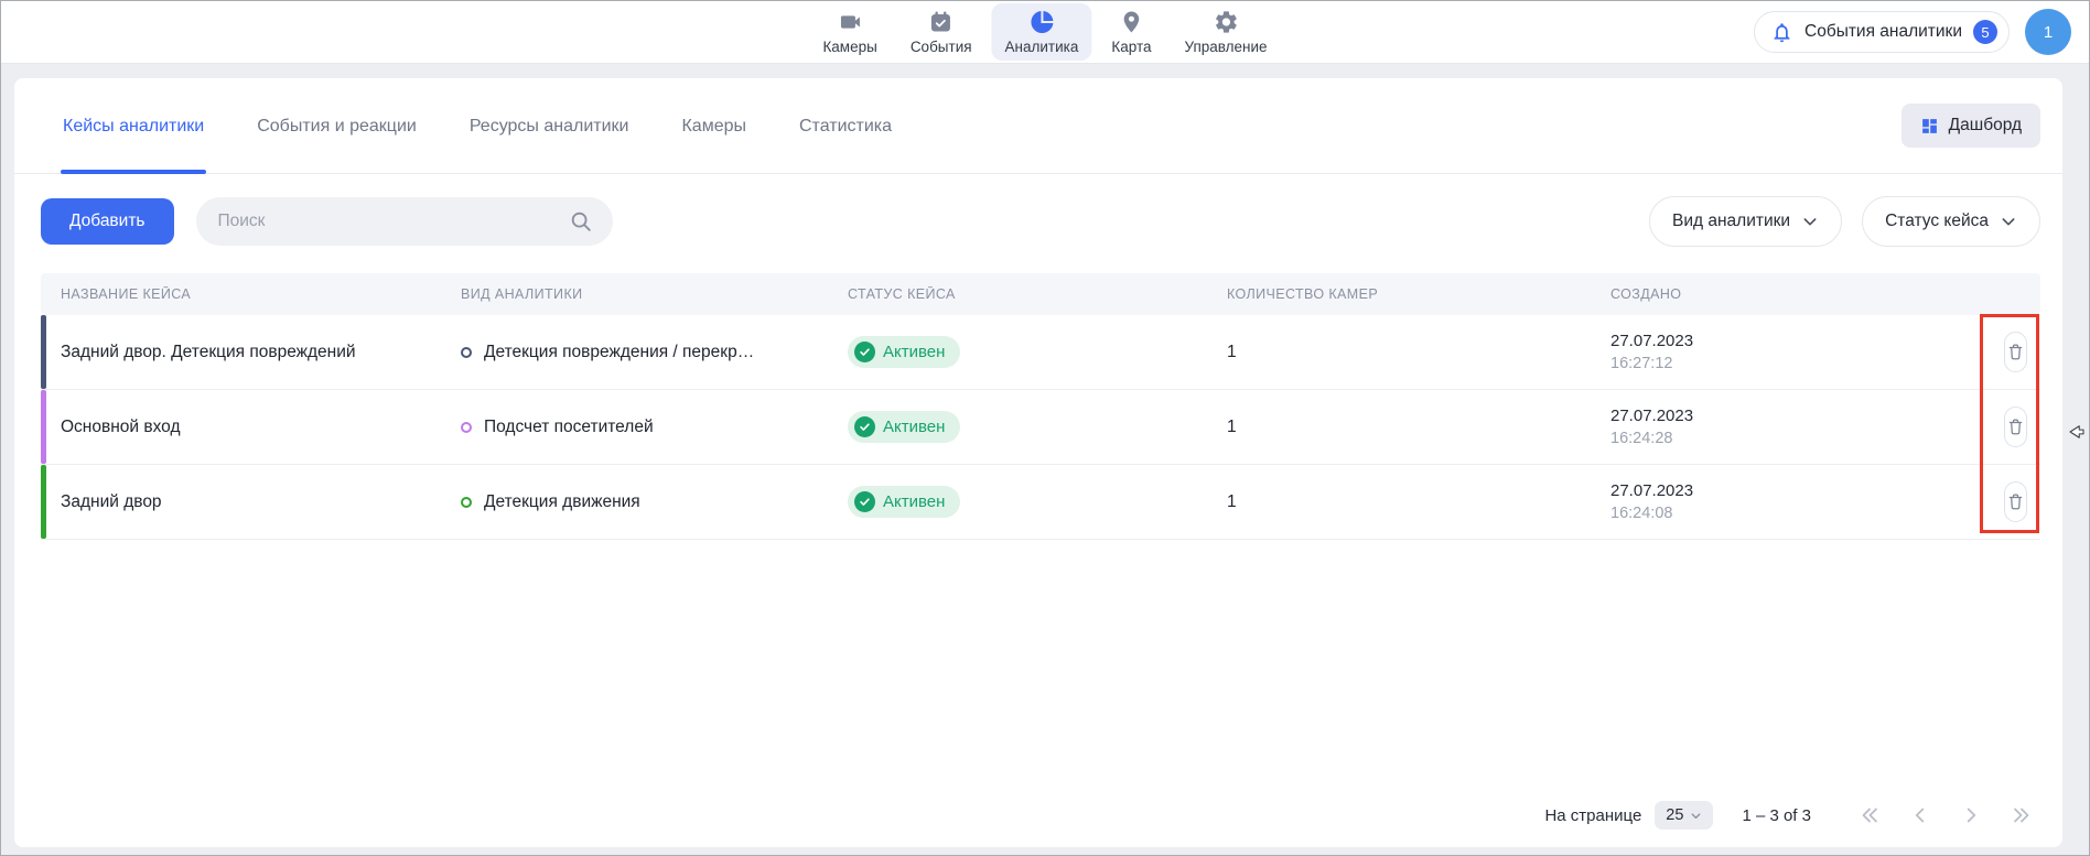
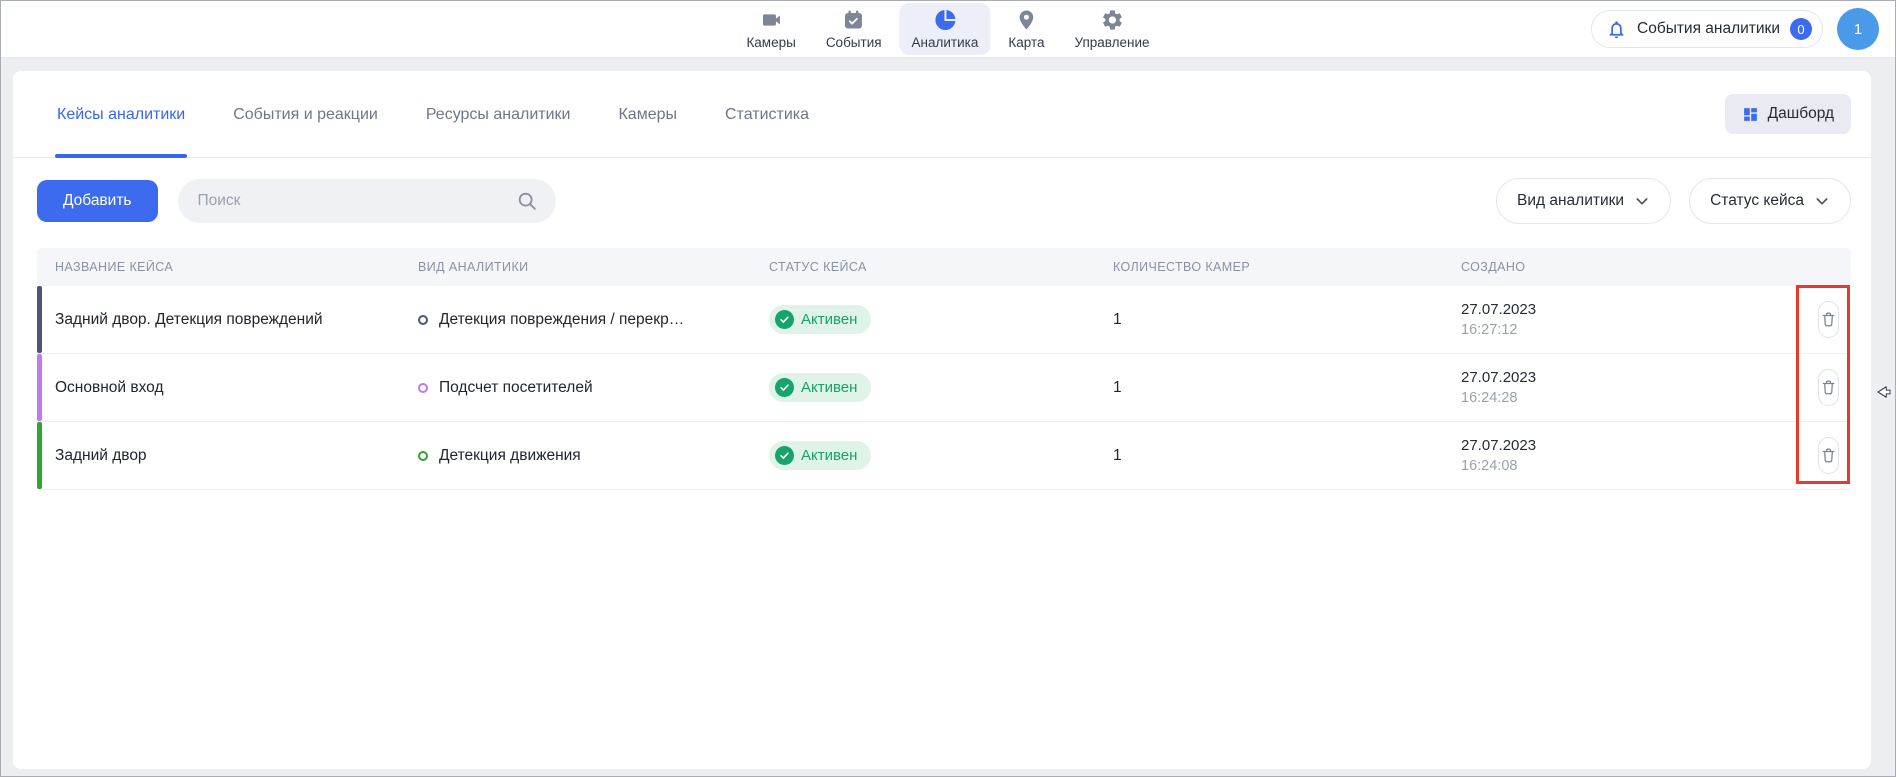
  Камеры
  События
  Аналитика
  Карта
  Управление
  События аналитики
- 5
+ 0
  1
  Кейсы аналитики
  События и реакции
  Ресурсы аналитики
  Камеры
  Статистика
  Дашборд
  Добавить
  Поиск
  Вид аналитики
  Статус кейса
  НАЗВАНИЕ КЕЙСА
  ВИД АНАЛИТИКИ
  СТАТУС КЕЙСА
  КОЛИЧЕСТВО КАМЕР
  СОЗДАНО
  Задний двор. Детекция повреждений
  Детекция повреждения / перекр…
  Активен
  1
  27.07.2023
  16:27:12
  Основной вход
  Подсчет посетителей
  Активен
  1
  27.07.2023
  16:24:28
  Задний двор
  Детекция движения
  Активен
  1
  27.07.2023
  16:24:08
- На странице
- 25
- 1 – 3 of 3
